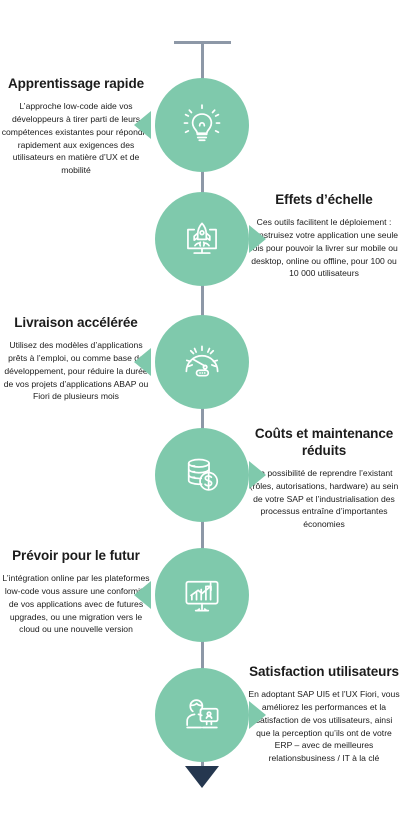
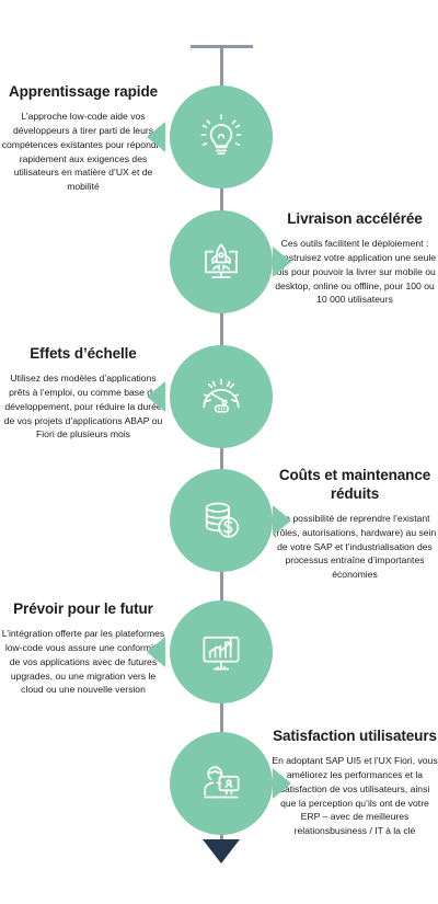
  Apprentissage rapide
  L’approche low-code aide vos développeurs à tirer parti de leurs compétences existantes pour répondre rapidement aux exigences des utilisateurs en matière d’UX et de mobilité
- Effets d’échelle
+ Livraison accélérée
  Ces outils facilitent le déploiement : construisez votre application une seule fois pour pouvoir la livrer sur mobile ou desktop, online ou offline, pour 100 ou 10 000 utilisateurs
- Livraison accélérée
+ Effets d’échelle
  Utilisez des modèles d’applications prêts à l’emploi, ou comme base de développement, pour réduire la durée de vos projets d’applications ABAP ou Fiori de plusieurs mois
  Coûts et maintenance réduits
  La possibilité de reprendre l’existant (rôles, autorisations, hardware) au sein de votre SAP et l’industrialisation des processus entraîne d’importantes économies
  Prévoir pour le futur
- L’intégration online par les plateformes low-code vous assure une conformité de vos applications avec de futures upgrades, ou une migration vers le cloud ou une nouvelle version
+ L’intégration offerte par les plateformes low-code vous assure une conformité de vos applications avec de futures upgrades, ou une migration vers le cloud ou une nouvelle version
  Satisfaction utilisateurs
  En adoptant SAP UI5 et l’UX Fiori, vous améliorez les performances et la satisfaction de vos utilisateurs, ainsi que la perception qu’ils ont de votre ERP – avec de meilleures relationsbusiness / IT à la clé
